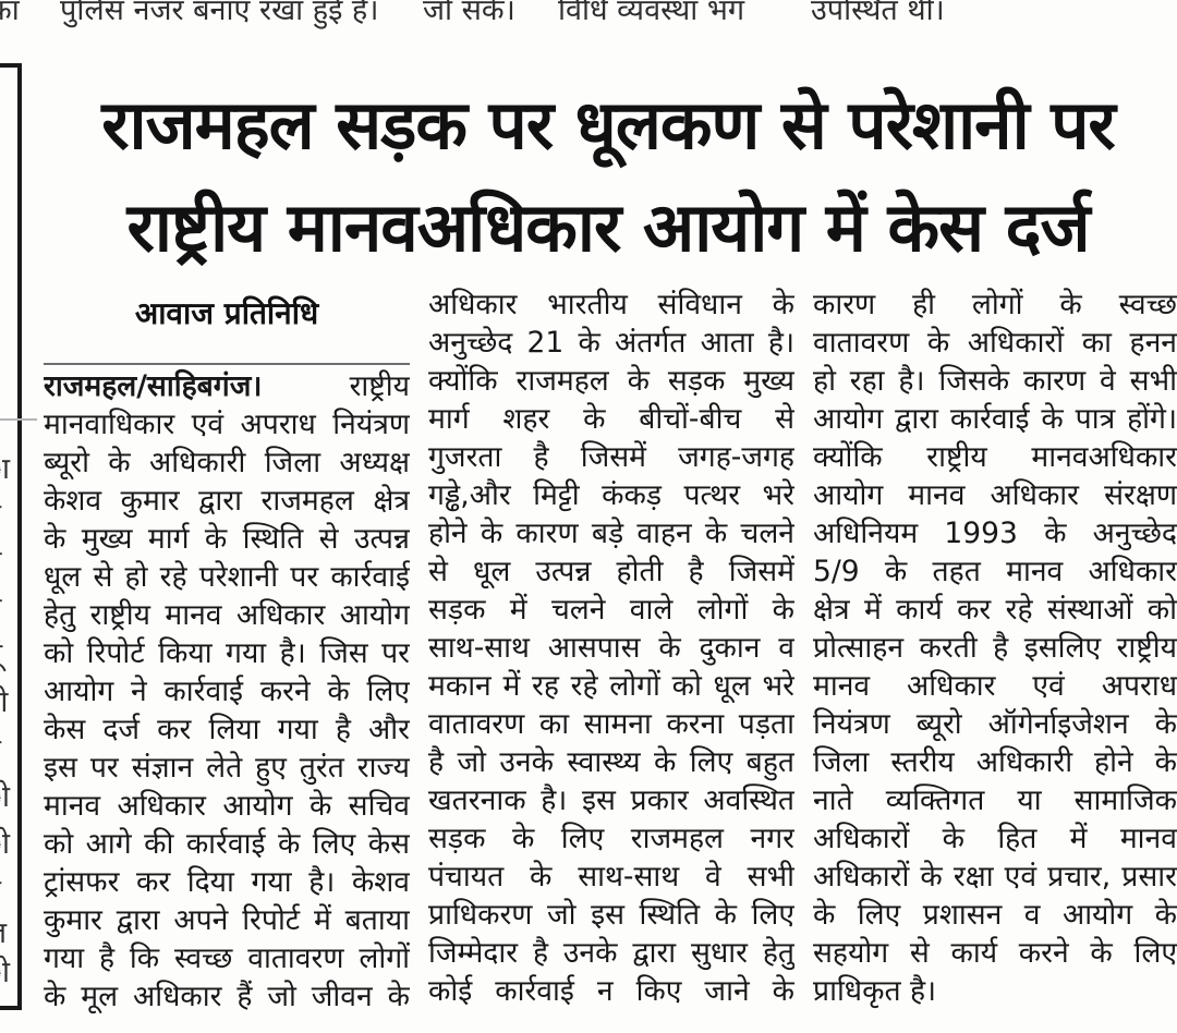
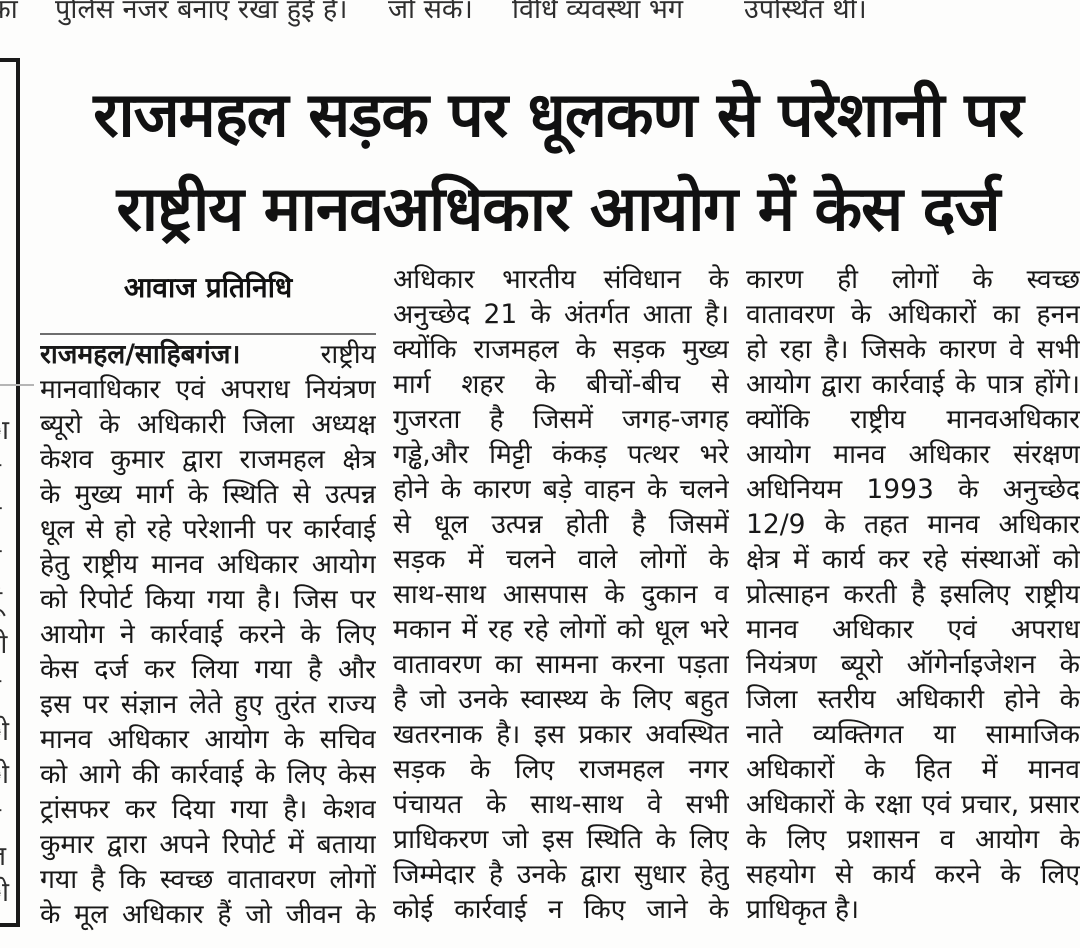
  का
  पुलिस नजर बनाए रखा हुई है।
  जो सके।
  विधि व्यवस्था भंग
  उपस्थित थी।
  राजमहल सड़क पर धूलकण से परेशानी पर
  राष्ट्रीय मानवअधिकार आयोग में केस दर्ज
  आवाज प्रतिनिधि
  राजमहल/साहिबगंज।
  राष्ट्रीय
  मानवाधिकार एवं अपराध नियंत्रण
  ब्यूरो के अधिकारी जिला अध्यक्ष
  केशव कुमार द्वारा राजमहल क्षेत्र
  के मुख्य मार्ग के स्थिति से उत्पन्न
  धूल से हो रहे परेशानी पर कार्रवाई
  हेतु राष्ट्रीय मानव अधिकार आयोग
  को रिपोर्ट किया गया है। जिस पर
  आयोग ने कार्रवाई करने के लिए
  केस दर्ज कर लिया गया है और
  इस पर संज्ञान लेते हुए तुरंत राज्य
  मानव अधिकार आयोग के सचिव
  को आगे की कार्रवाई के लिए केस
  ट्रांसफर कर दिया गया है। केशव
  कुमार द्वारा अपने रिपोर्ट में बताया
  गया है कि स्वच्छ वातावरण लोगों
  के मूल अधिकार हैं जो जीवन के
  अधिकार भारतीय संविधान के
  अनुच्छेद 21 के अंतर्गत आता है।
  क्योंकि राजमहल के सड़क मुख्य
  मार्ग शहर के बीचों-बीच से
  गुजरता है जिसमें जगह-जगह
  गड्ढे,और मिट्टी कंकड़ पत्थर भरे
  होने के कारण बड़े वाहन के चलने
  से धूल उत्पन्न होती है जिसमें
  सड़क में चलने वाले लोगों के
  साथ-साथ आसपास के दुकान व
  मकान में रह रहे लोगों को धूल भरे
  वातावरण का सामना करना पड़ता
  है जो उनके स्वास्थ्य के लिए बहुत
  खतरनाक है। इस प्रकार अवस्थित
  सड़क के लिए राजमहल नगर
  पंचायत के साथ-साथ वे सभी
  प्राधिकरण जो इस स्थिति के लिए
  जिम्मेदार है उनके द्वारा सुधार हेतु
  कोई कार्रवाई न किए जाने के
  कारण ही लोगों के स्वच्छ
  वातावरण के अधिकारों का हनन
  हो रहा है। जिसके कारण वे सभी
  आयोग द्वारा कार्रवाई के पात्र होंगे।
  क्योंकि राष्ट्रीय मानवअधिकार
  आयोग मानव अधिकार संरक्षण
  अधिनियम 1993 के अनुच्छेद
- 5/9 के तहत मानव अधिकार
+ 12/9 के तहत मानव अधिकार
  क्षेत्र में कार्य कर रहे संस्थाओं को
  प्रोत्साहन करती है इसलिए राष्ट्रीय
  मानव अधिकार एवं अपराध
  नियंत्रण ब्यूरो ऑगेर्नाइजेशन के
  जिला स्तरीय अधिकारी होने के
  नाते व्यक्तिगत या सामाजिक
  अधिकारों के हित में मानव
  अधिकारों के रक्षा एवं प्रचार, प्रसार
  के लिए प्रशासन व आयोग के
  सहयोग से कार्य करने के लिए
  प्राधिकृत है।
